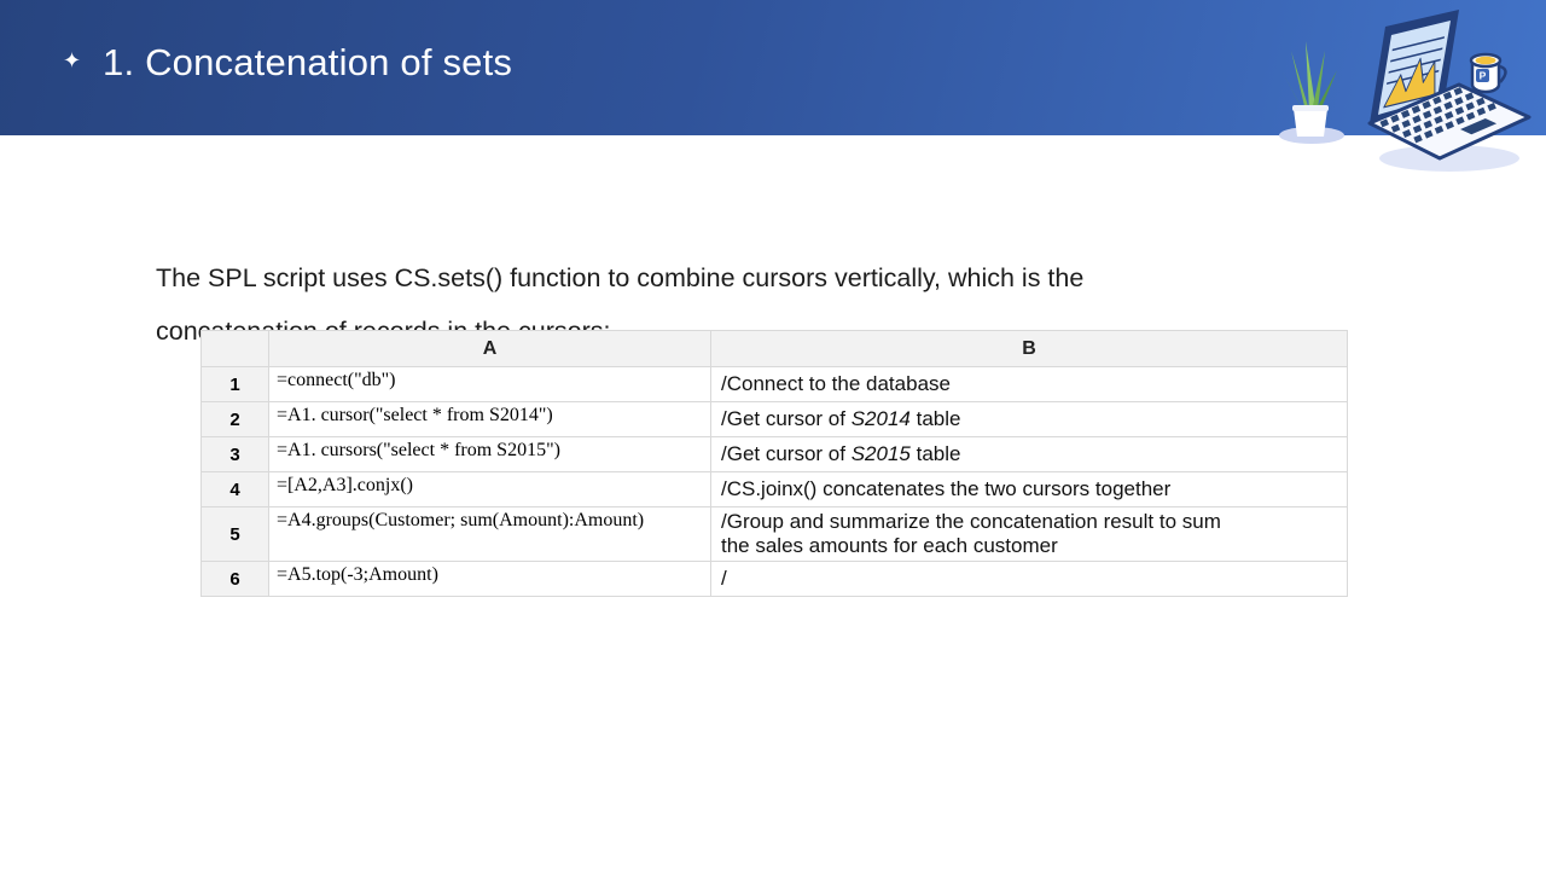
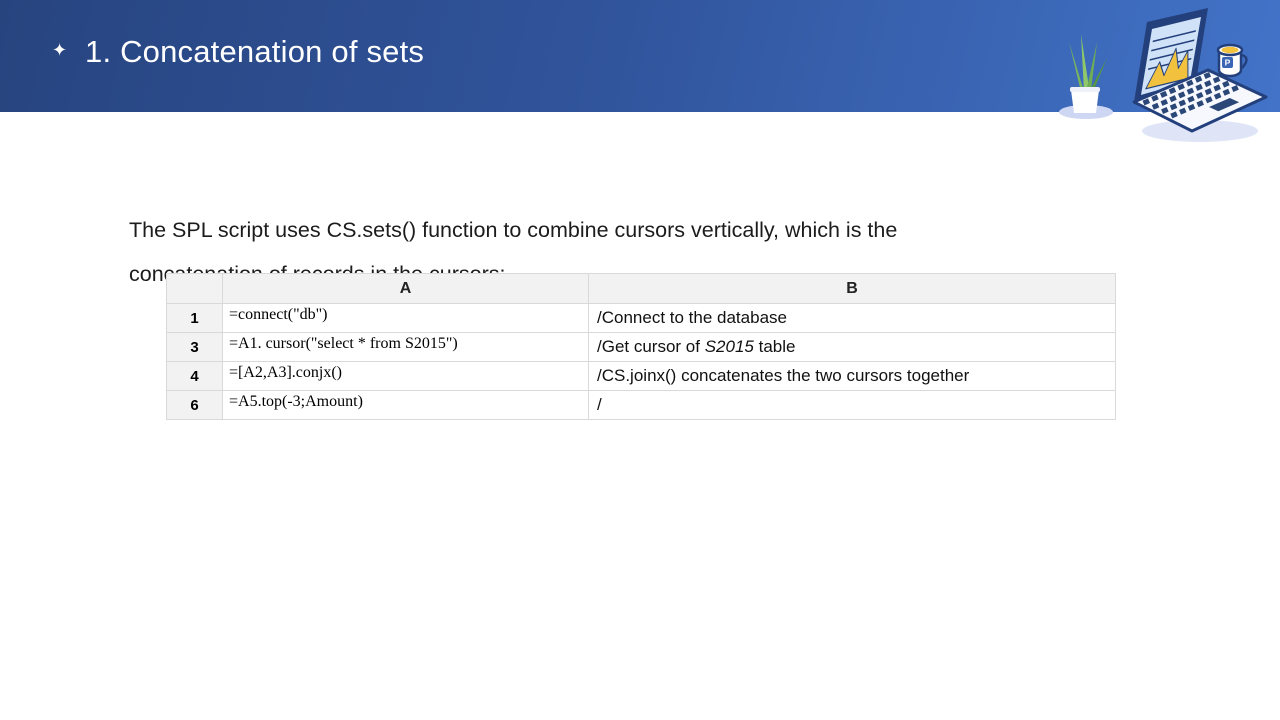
  ✦
  1. Concatenation of sets
  P
  The SPL script uses CS.sets() function to combine cursors vertically, which is the
  	A	B
  1	=connect("db")	/Connect to the database
- 2	=A1. cursor("select * from S2014")	/Get cursor of S2014 table
- 3	=A1. cursors("select * from S2015")	/Get cursor of S2015 table
+ 3	=A1. cursor("select * from S2015")	/Get cursor of S2015 table
  4	=[A2,A3].conjx()	/CS.joinx() concatenates the two cursors together
- 5	=A4.groups(Customer; sum(Amount):Amount)	/Group and summarize the concatenation result to sum the sales amounts for each customer
  6	=A5.top(-3;Amount)	/
